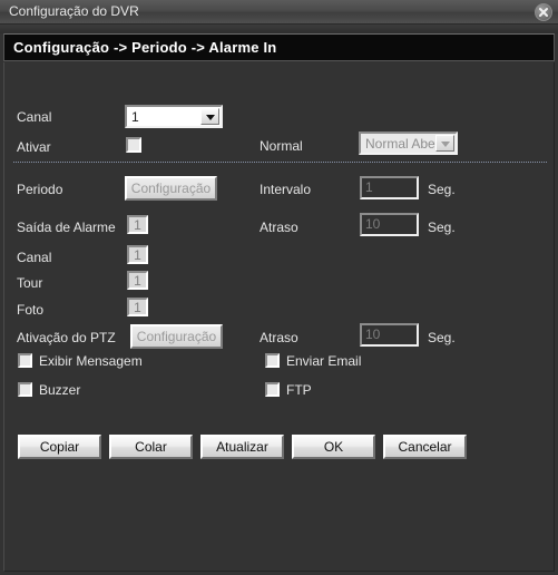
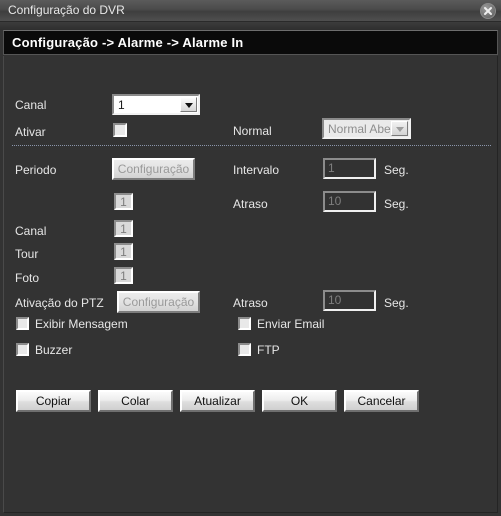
  Configuração do DVR
- Configuração -> Periodo -> Alarme In
+ Configuração -> Alarme -> Alarme In
  Canal
  1
  Ativar
  Normal
  Normal Abe
  Periodo
  Configuração
  Intervalo
  1
  Seg.
- Saída de Alarme
  1
  Atraso
  10
  Seg.
  Canal
  1
  Tour
  1
  Foto
  1
  Ativação do PTZ
  Configuração
  Atraso
  10
  Seg.
  Exibir Mensagem
  Enviar Email
  Buzzer
  FTP
  Copiar
  Colar
  Atualizar
  OK
  Cancelar
